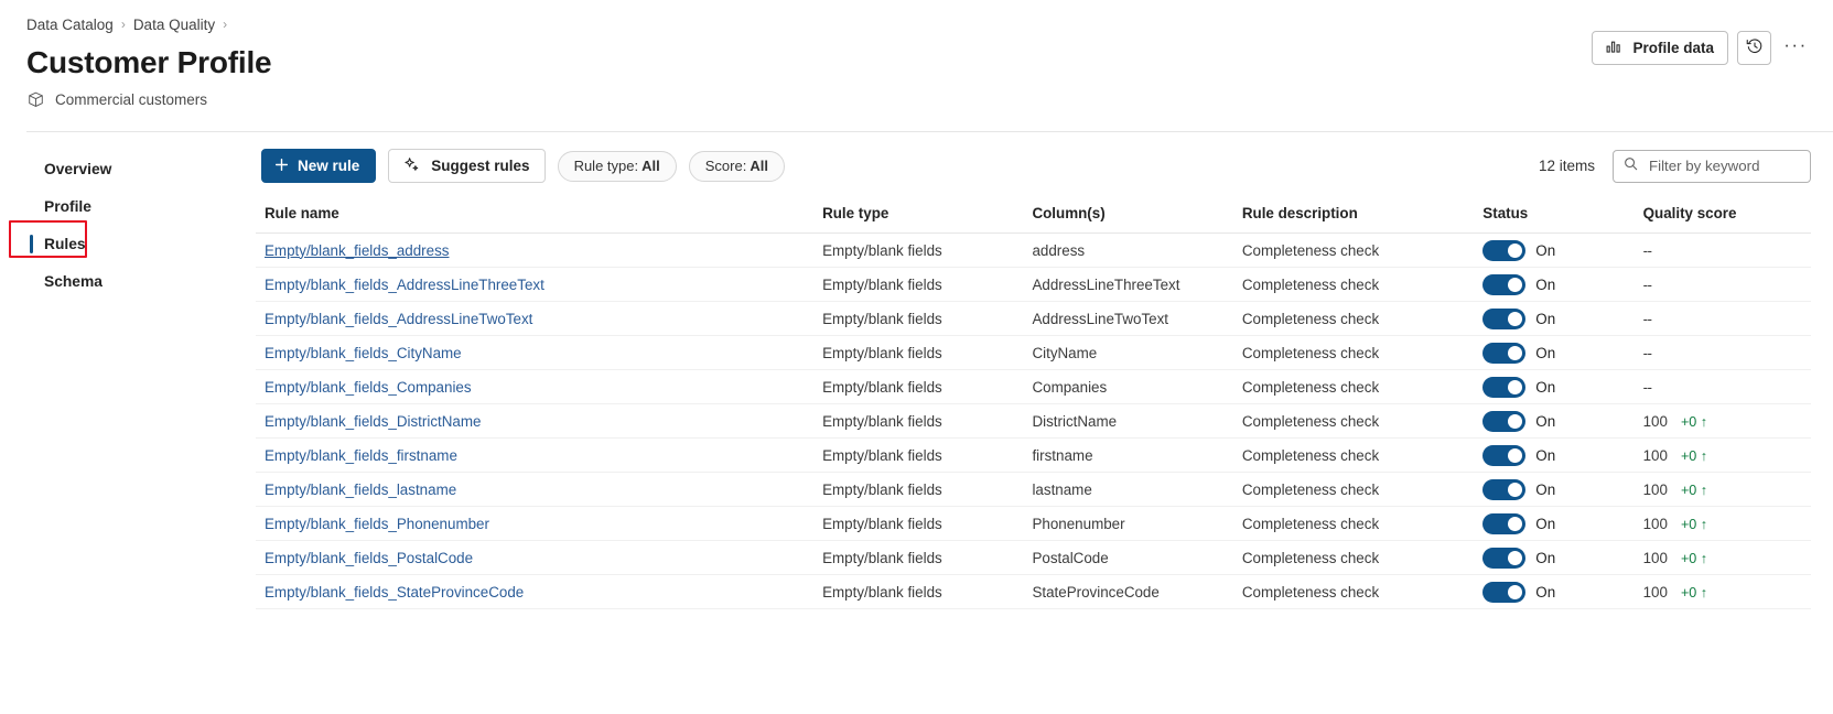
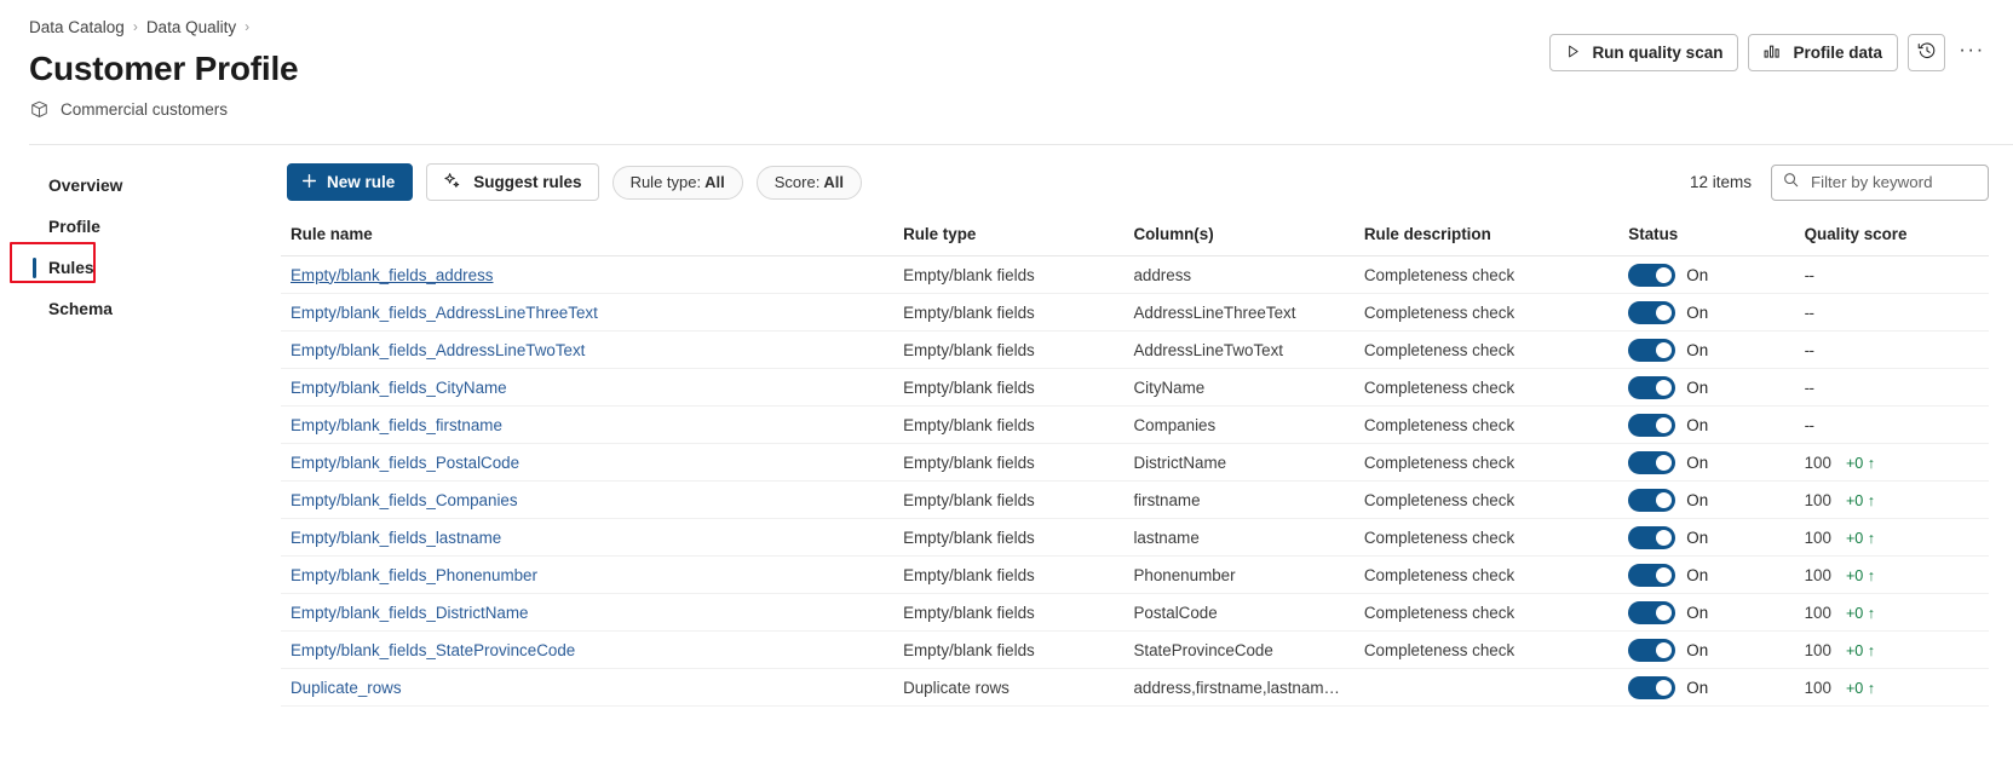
  Data Catalog
  ›
  Data Quality
  ›
  Customer Profile
  Commercial customers
+ Run quality scan
  Profile data
  ···
  Overview
  Profile
  Rules
  Schema
  New rule
  Suggest rules
  Rule type:
  All
  Score:
  All
  12 items
  Filter by keyword
  Rule name	Rule type	Column(s)	Rule description	Status	Quality score
  Empty/blank_fields_address	Empty/blank fields	address	Completeness check	On	--
  Empty/blank_fields_AddressLineThreeText	Empty/blank fields	AddressLineThreeText	Completeness check	On	--
  Empty/blank_fields_AddressLineTwoText	Empty/blank fields	AddressLineTwoText	Completeness check	On	--
  Empty/blank_fields_CityName	Empty/blank fields	CityName	Completeness check	On	--
- Empty/blank_fields_Companies	Empty/blank fields	Companies	Completeness check	On	--
+ Empty/blank_fields_firstname	Empty/blank fields	Companies	Completeness check	On	--
- Empty/blank_fields_DistrictName	Empty/blank fields	DistrictName	Completeness check	On	100 +0 ↑
+ Empty/blank_fields_PostalCode	Empty/blank fields	DistrictName	Completeness check	On	100 +0 ↑
- Empty/blank_fields_firstname	Empty/blank fields	firstname	Completeness check	On	100 +0 ↑
+ Empty/blank_fields_Companies	Empty/blank fields	firstname	Completeness check	On	100 +0 ↑
  Empty/blank_fields_lastname	Empty/blank fields	lastname	Completeness check	On	100 +0 ↑
  Empty/blank_fields_Phonenumber	Empty/blank fields	Phonenumber	Completeness check	On	100 +0 ↑
- Empty/blank_fields_PostalCode	Empty/blank fields	PostalCode	Completeness check	On	100 +0 ↑
+ Empty/blank_fields_DistrictName	Empty/blank fields	PostalCode	Completeness check	On	100 +0 ↑
  Empty/blank_fields_StateProvinceCode	Empty/blank fields	StateProvinceCode	Completeness check	On	100 +0 ↑
+ Duplicate_rows	Duplicate rows	address,firstname,lastname...		On	100 +0 ↑
